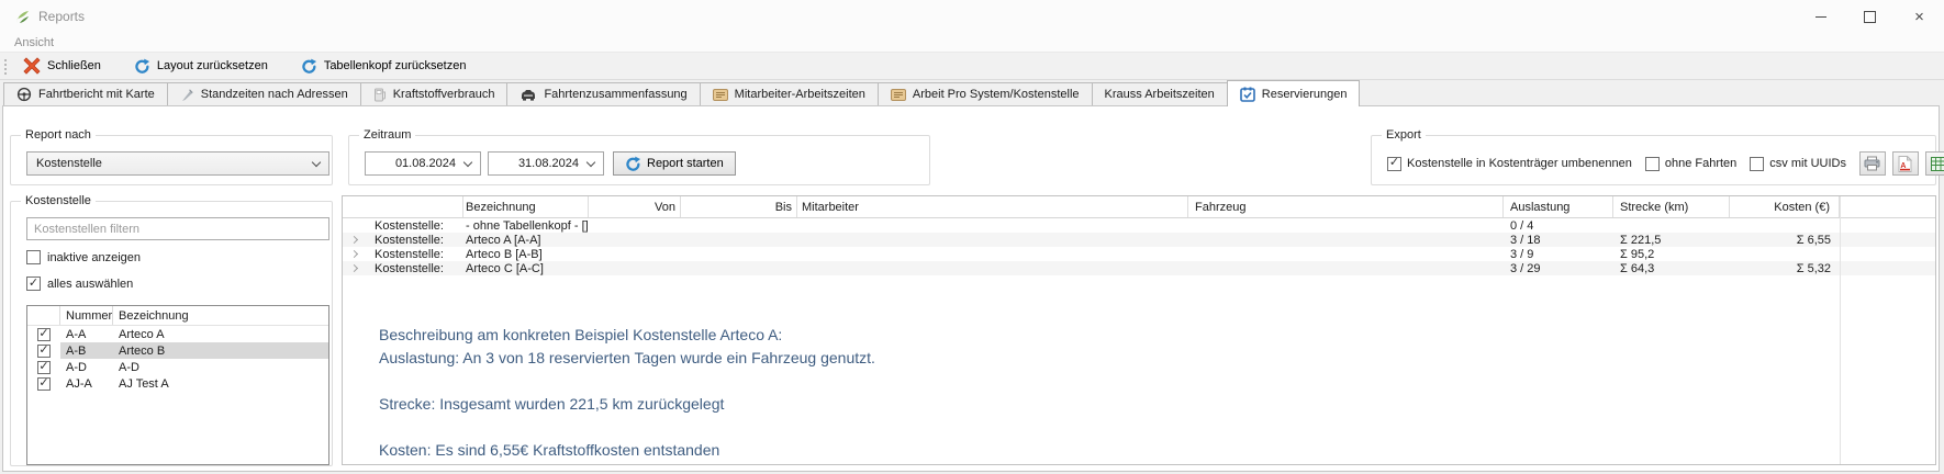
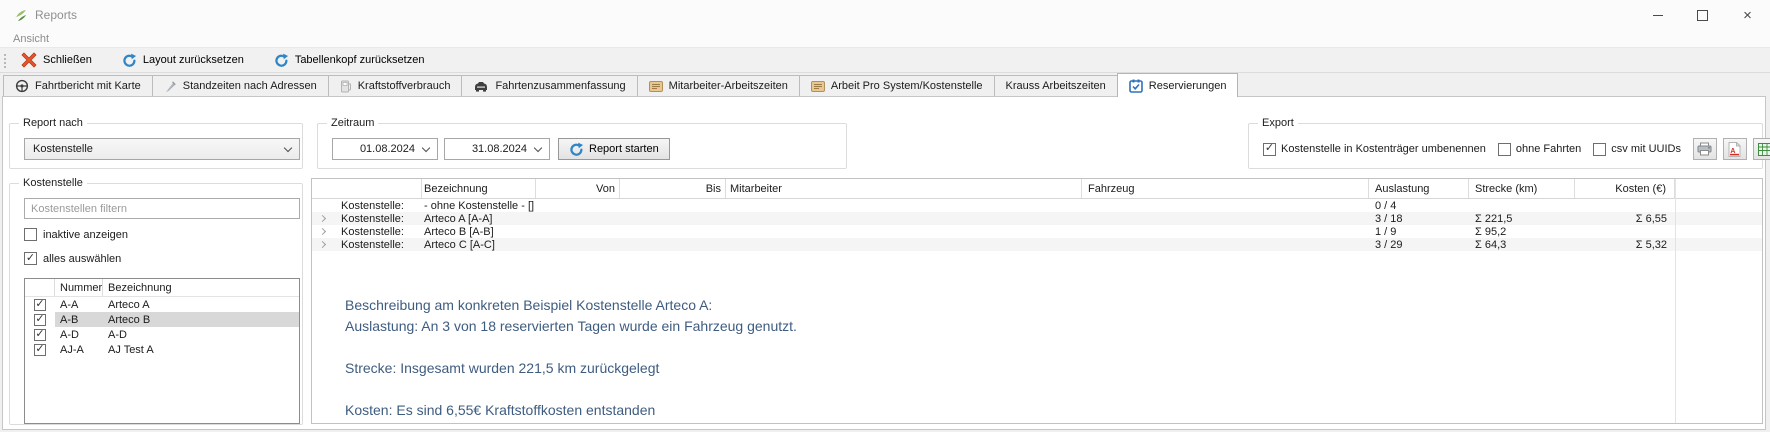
  Reports
  Ansicht
  Schließen
  Layout zurücksetzen
  Tabellenkopf zurücksetzen
  Fahrtbericht mit Karte
  Standzeiten nach Adressen
  Kraftstoffverbrauch
  Fahrtenzusammenfassung
  Mitarbeiter-Arbeitszeiten
  Arbeit Pro System/Kostenstelle
  Krauss Arbeitszeiten
  Reservierungen
  Report nach
  Kostenstelle
  Kostenstelle
  Kostenstellen filtern
  Nummer
  Bezeichnung
  A-A
  Arteco A
  A-B
  Arteco B
  A-D
  A-D
  AJ-A
  AJ Test A
  inaktive anzeigen
  alles auswählen
  Zeitraum
  01.08.2024
  31.08.2024
  Report starten
  Export
  Kostenstelle in Kostenträger umbenennen
  ohne Fahrten
  csv mit UUIDs
  Bezeichnung
  Von
  Bis
  Mitarbeiter
  Fahrzeug
  Auslastung
  Strecke (km)
  Kosten (€)
  Kostenstelle:
- - ohne Tabellenkopf - []
+ - ohne Kostenstelle - []
  0 / 4
  Kostenstelle:
  Arteco A [A-A]
  3 / 18
  Σ 221,5
  Σ 6,55
  Kostenstelle:
  Arteco B [A-B]
- 3 / 9
+ 1 / 9
  Σ 95,2
  Kostenstelle:
  Arteco C [A-C]
  3 / 29
  Σ 64,3
  Σ 5,32
  Beschreibung am konkreten Beispiel Kostenstelle Arteco A:
  Auslastung: An 3 von 18 reservierten Tagen wurde ein Fahrzeug genutzt.
  Strecke: Insgesamt wurden 221,5 km zurückgelegt
  Kosten: Es sind 6,55€ Kraftstoffkosten entstanden
